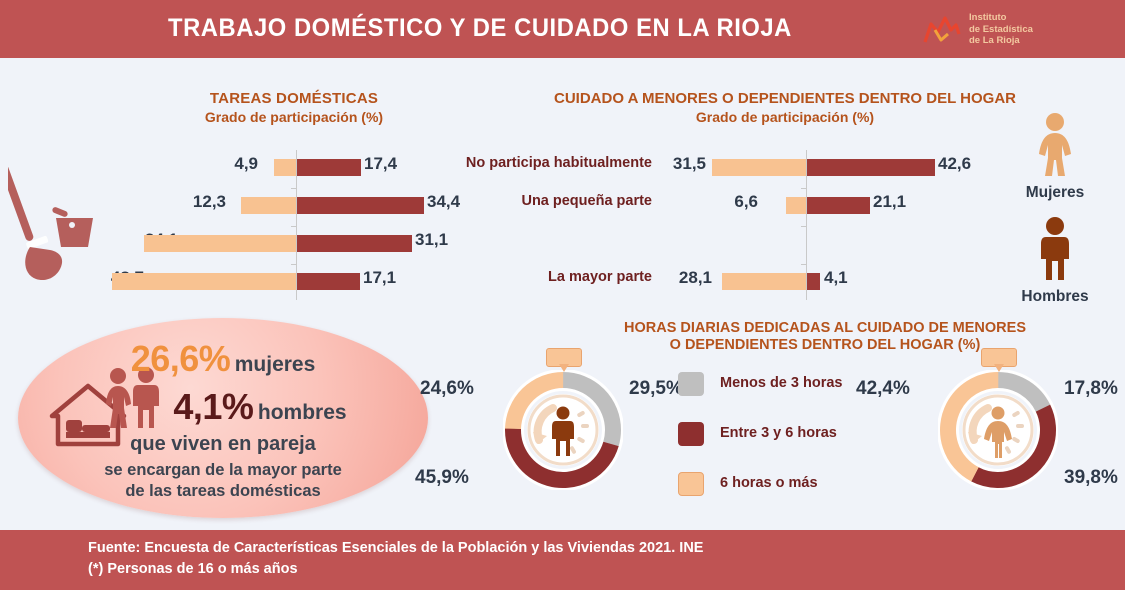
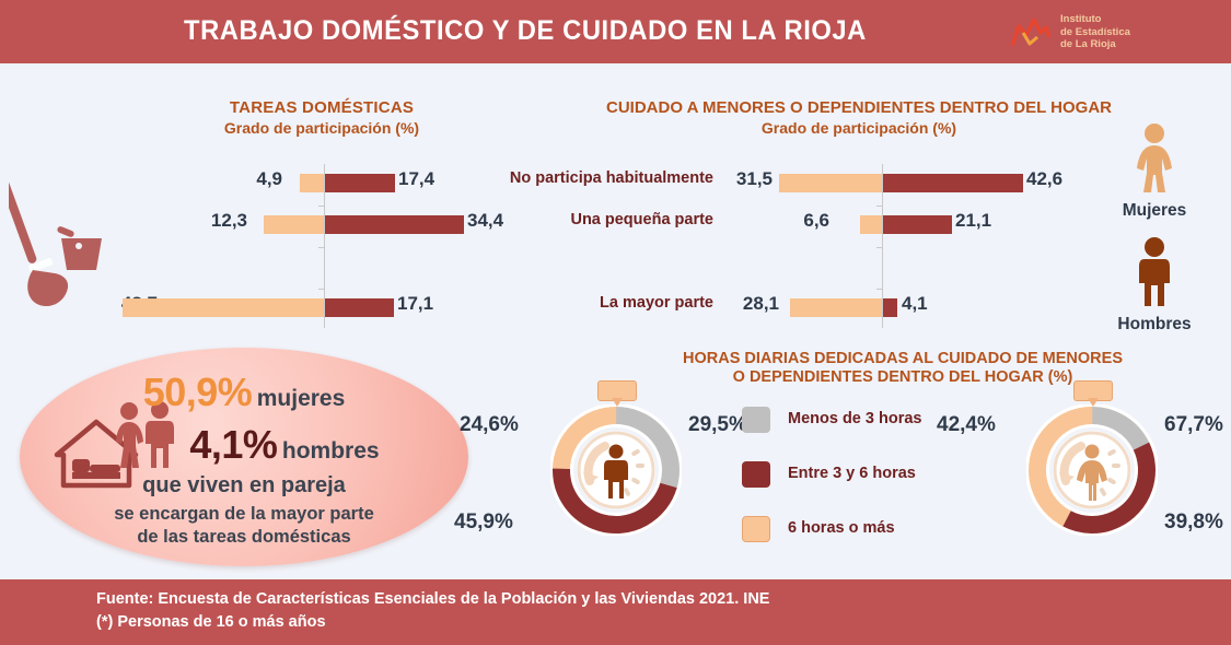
  TRABAJO DOMÉSTICO Y DE CUIDADO EN LA RIOJA
  Instituto
  de Estadística
  de La Rioja
  TAREAS DOMÉSTICAS
  Grado de participación (%)
  CUIDADO A MENORES O DEPENDIENTES DENTRO DEL HOGAR
  Grado de participación (%)
  HORAS DIARIAS DEDICADAS AL CUIDADO DE MENORES
  O DEPENDIENTES DENTRO DEL HOGAR (%)
  4,9
  17,4
  12,3
  34,4
- 31,1
  17,1
  No participa habitualmente
  31,5
  42,6
  Una pequeña parte
  6,6
  21,1
  La mayor parte
  28,1
  4,1
  Mujeres
  Hombres
- 26,6% mujeres
+ 50,9% mujeres
  4,1% hombres
  que viven en pareja
  se encargan de la mayor parte
  de las tareas domésticas
  24,6%
  29,5%
  45,9%
  42,4%
- 17,8%
+ 67,7%
  39,8%
  Menos de 3 horas
  Entre 3 y 6 horas
  6 horas o más
  Fuente: Encuesta de Características Esenciales de la Población y las Viviendas 2021. INE
  (*) Personas de 16 o más años
